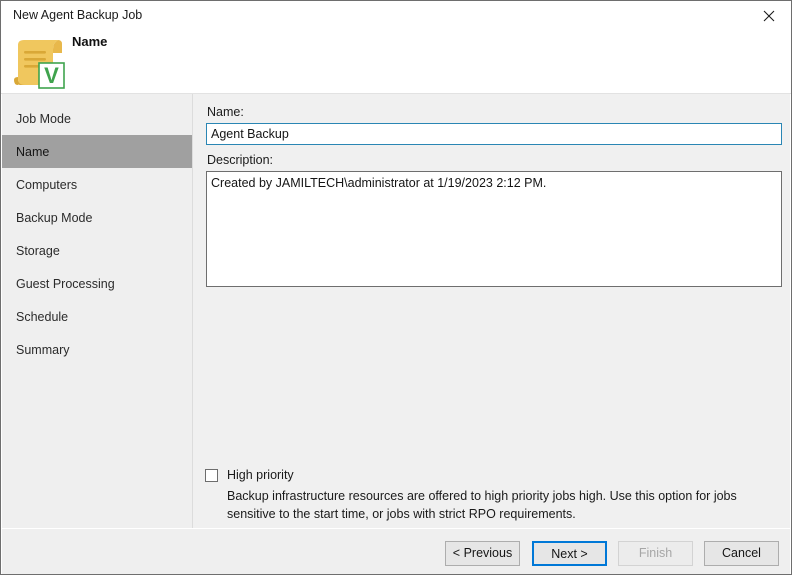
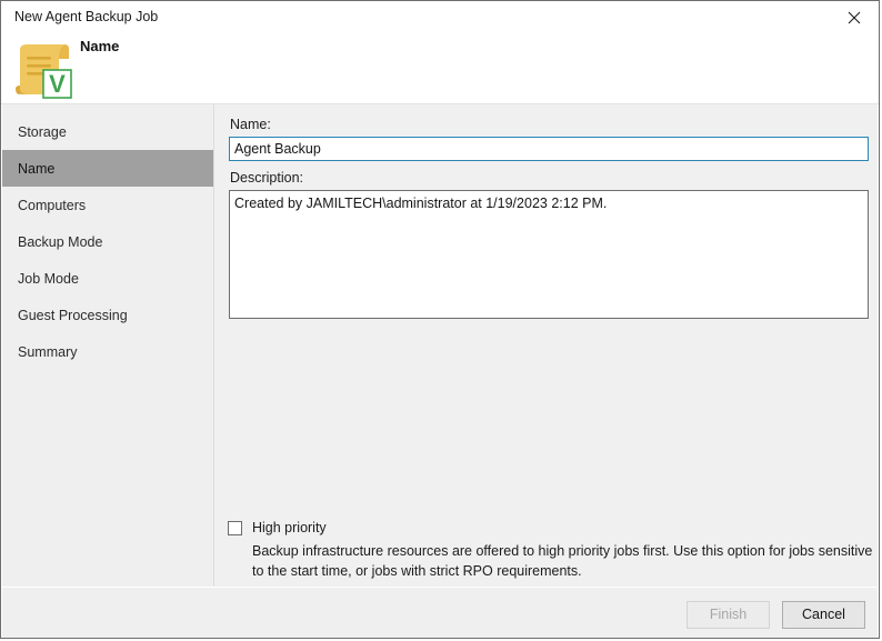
  New Agent Backup Job
  V
  Name
- Job Mode
+ Storage
  Name
  Computers
  Backup Mode
- Storage
+ Job Mode
  Guest Processing
- Schedule
  Summary
  Name:
  Agent Backup
  Description:
  Created by JAMILTECH\administrator at 1/19/2023 2:12 PM.
  High priority
- Backup infrastructure resources are offered to high priority jobs high. Use this option for jobs sensitive to the start time, or jobs with strict RPO requirements.
+ Backup infrastructure resources are offered to high priority jobs first. Use this option for jobs sensitive to the start time, or jobs with strict RPO requirements.
- < Previous
- Next >
  Finish
  Cancel
